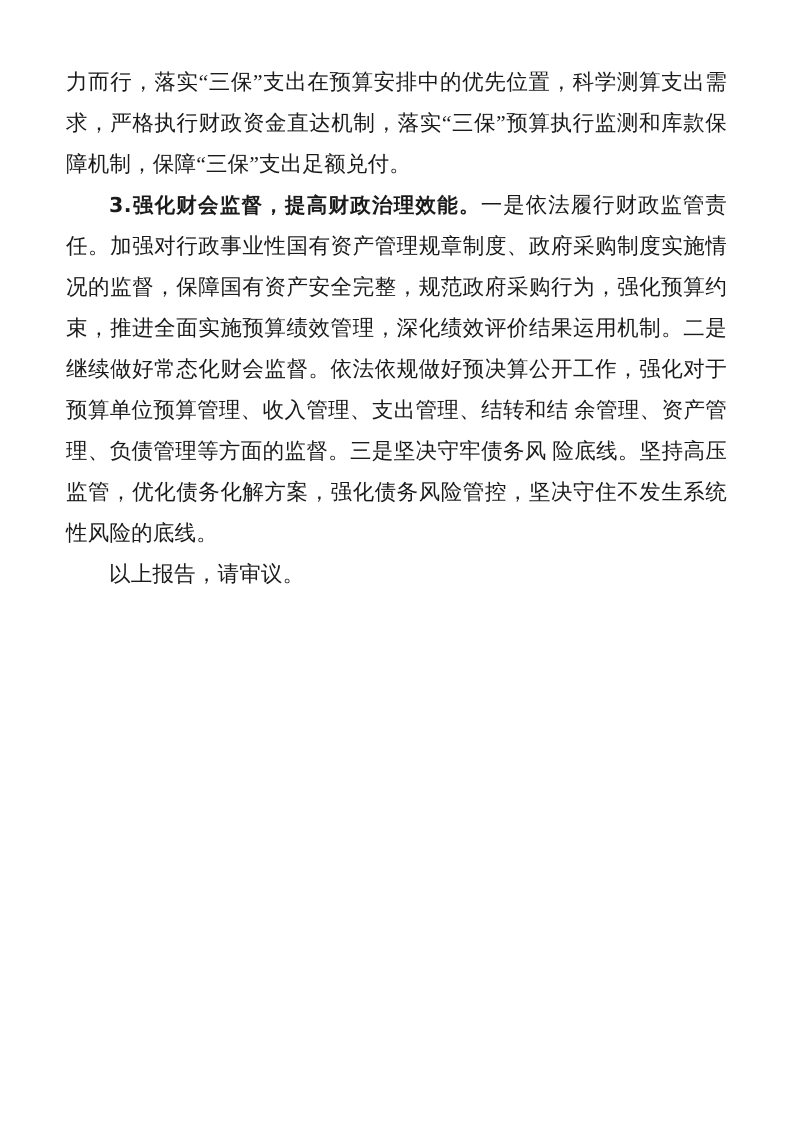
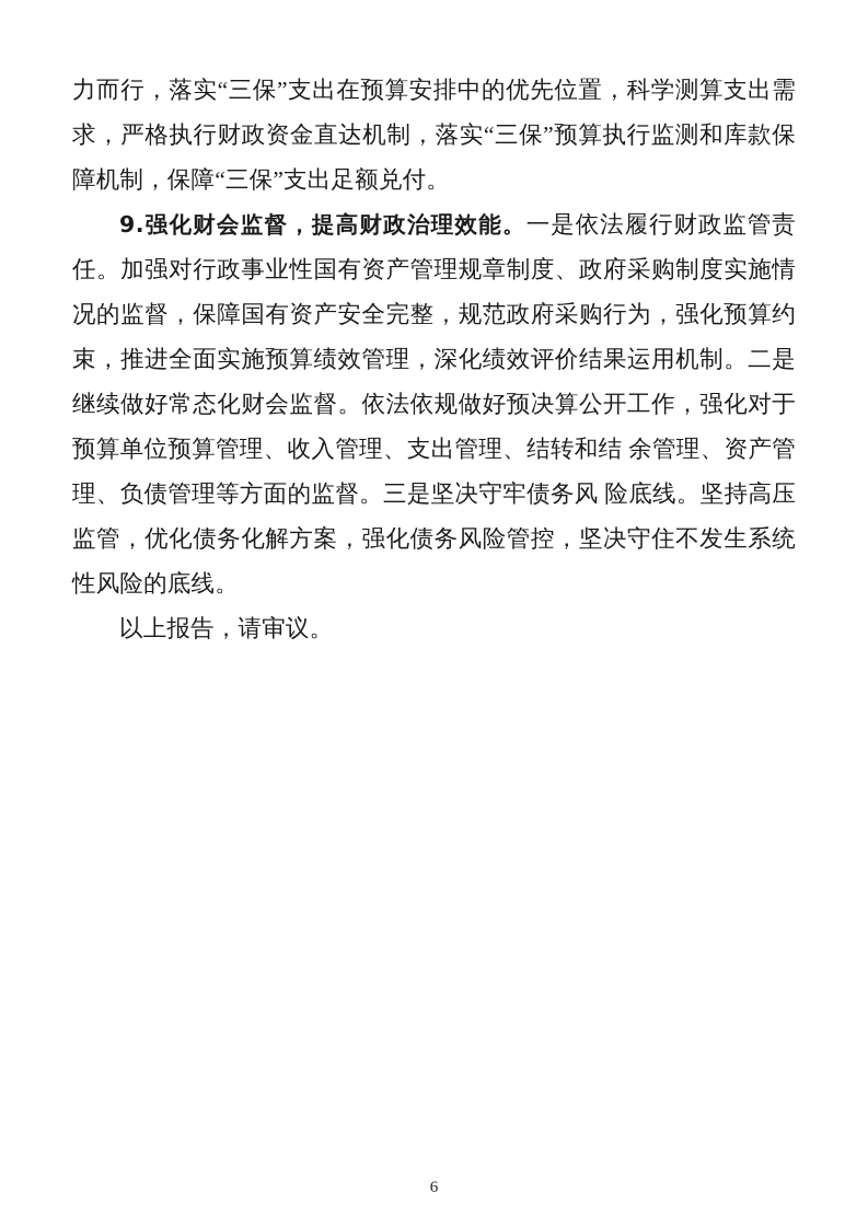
  力而行，落实“三保”支出在预算安排中的优先位置，科学测算支出需求，严格执行财政资金直达机制，落实“三保”预算执行监测和库款保障机制，保障“三保”支出足额兑付。
- 3.强化财会监督，提高财政治理效能。一是依法履行财政监管责任。加强对行政事业性国有资产管理规章制度、政府采购制度实施情况的监督，保障国有资产安全完整，规范政府采购行为，强化预算约束，推进全面实施预算绩效管理，深化绩效评价结果运用机制。二是继续做好常态化财会监督。依法依规做好预决算公开工作，强化对于预算单位预算管理、收入管理、支出管理、结转和结 余管理、资产管理、负债管理等方面的监督。三是坚决守牢债务风 险底线。坚持高压监管，优化债务化解方案，强化债务风险管控，坚决守住不发生系统性风险的底线。
+ 9.强化财会监督，提高财政治理效能。一是依法履行财政监管责任。加强对行政事业性国有资产管理规章制度、政府采购制度实施情况的监督，保障国有资产安全完整，规范政府采购行为，强化预算约束，推进全面实施预算绩效管理，深化绩效评价结果运用机制。二是继续做好常态化财会监督。依法依规做好预决算公开工作，强化对于预算单位预算管理、收入管理、支出管理、结转和结 余管理、资产管理、负债管理等方面的监督。三是坚决守牢债务风 险底线。坚持高压监管，优化债务化解方案，强化债务风险管控，坚决守住不发生系统性风险的底线。
  以上报告，请审议。
+ 6
